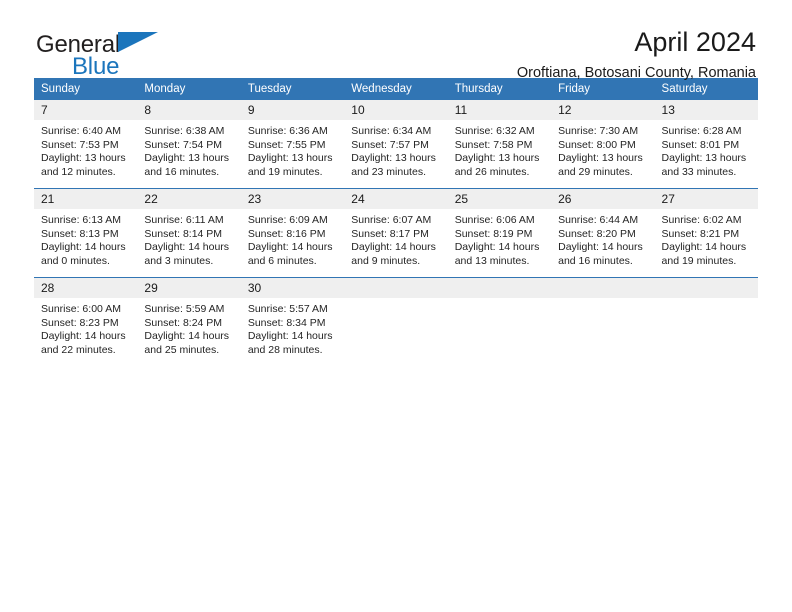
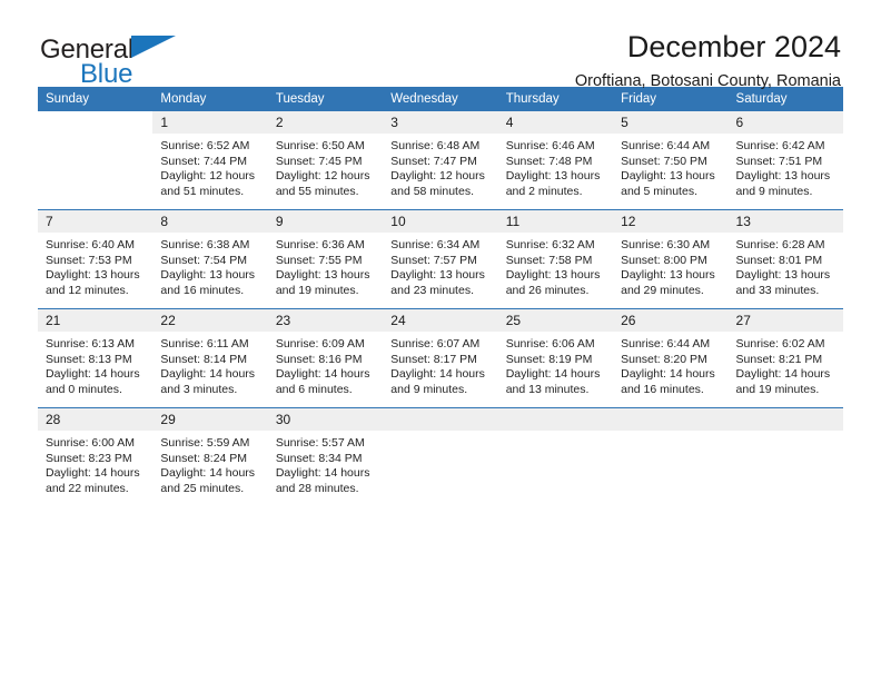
  General
  Blue
- April 2024
+ December 2024
  Oroftiana, Botosani County, Romania
  Sunday	Monday	Tuesday	Wednesday	Thursday	Friday	Saturday
+ 	1Sunrise: 6:52 AMSunset: 7:44 PMDaylight: 12 hoursand 51 minutes.	2Sunrise: 6:50 AMSunset: 7:45 PMDaylight: 12 hoursand 55 minutes.	3Sunrise: 6:48 AMSunset: 7:47 PMDaylight: 12 hoursand 58 minutes.	4Sunrise: 6:46 AMSunset: 7:48 PMDaylight: 13 hoursand 2 minutes.	5Sunrise: 6:44 AMSunset: 7:50 PMDaylight: 13 hoursand 5 minutes.	6Sunrise: 6:42 AMSunset: 7:51 PMDaylight: 13 hoursand 9 minutes.
- 7Sunrise: 6:40 AMSunset: 7:53 PMDaylight: 13 hoursand 12 minutes.	8Sunrise: 6:38 AMSunset: 7:54 PMDaylight: 13 hoursand 16 minutes.	9Sunrise: 6:36 AMSunset: 7:55 PMDaylight: 13 hoursand 19 minutes.	10Sunrise: 6:34 AMSunset: 7:57 PMDaylight: 13 hoursand 23 minutes.	11Sunrise: 6:32 AMSunset: 7:58 PMDaylight: 13 hoursand 26 minutes.	12Sunrise: 7:30 AMSunset: 8:00 PMDaylight: 13 hoursand 29 minutes.	13Sunrise: 6:28 AMSunset: 8:01 PMDaylight: 13 hoursand 33 minutes.
+ 7Sunrise: 6:40 AMSunset: 7:53 PMDaylight: 13 hoursand 12 minutes.	8Sunrise: 6:38 AMSunset: 7:54 PMDaylight: 13 hoursand 16 minutes.	9Sunrise: 6:36 AMSunset: 7:55 PMDaylight: 13 hoursand 19 minutes.	10Sunrise: 6:34 AMSunset: 7:57 PMDaylight: 13 hoursand 23 minutes.	11Sunrise: 6:32 AMSunset: 7:58 PMDaylight: 13 hoursand 26 minutes.	12Sunrise: 6:30 AMSunset: 8:00 PMDaylight: 13 hoursand 29 minutes.	13Sunrise: 6:28 AMSunset: 8:01 PMDaylight: 13 hoursand 33 minutes.
  21Sunrise: 6:13 AMSunset: 8:13 PMDaylight: 14 hoursand 0 minutes.	22Sunrise: 6:11 AMSunset: 8:14 PMDaylight: 14 hoursand 3 minutes.	23Sunrise: 6:09 AMSunset: 8:16 PMDaylight: 14 hoursand 6 minutes.	24Sunrise: 6:07 AMSunset: 8:17 PMDaylight: 14 hoursand 9 minutes.	25Sunrise: 6:06 AMSunset: 8:19 PMDaylight: 14 hoursand 13 minutes.	26Sunrise: 6:44 AMSunset: 8:20 PMDaylight: 14 hoursand 16 minutes.	27Sunrise: 6:02 AMSunset: 8:21 PMDaylight: 14 hoursand 19 minutes.
  28Sunrise: 6:00 AMSunset: 8:23 PMDaylight: 14 hoursand 22 minutes.	29Sunrise: 5:59 AMSunset: 8:24 PMDaylight: 14 hoursand 25 minutes.	30Sunrise: 5:57 AMSunset: 8:34 PMDaylight: 14 hoursand 28 minutes.
